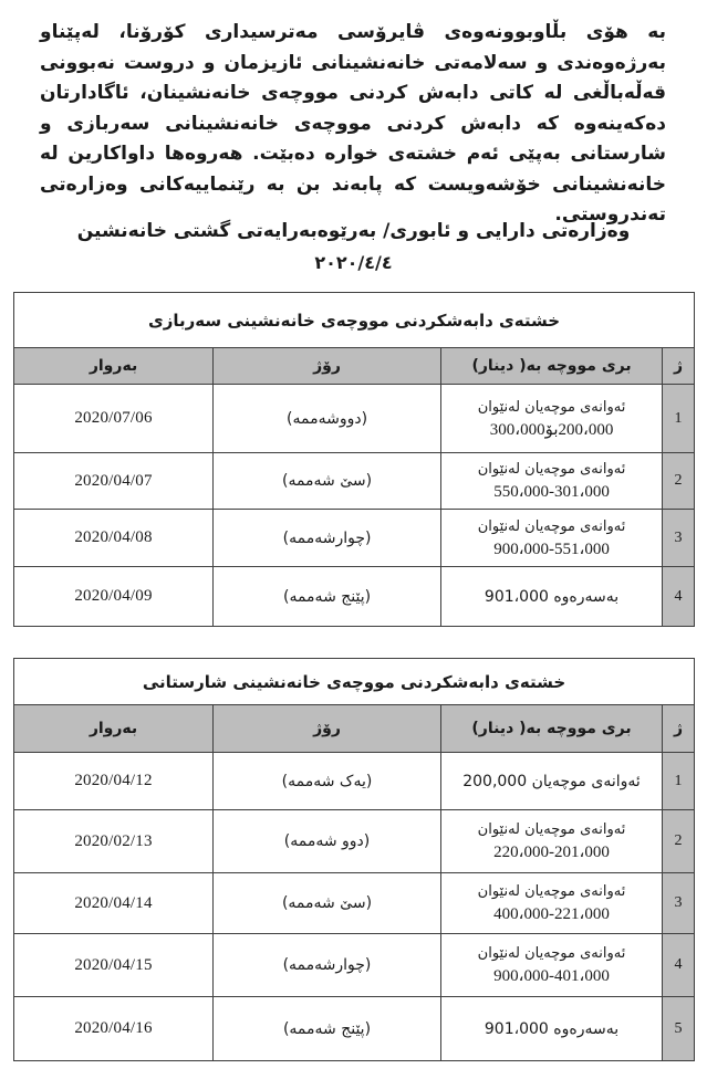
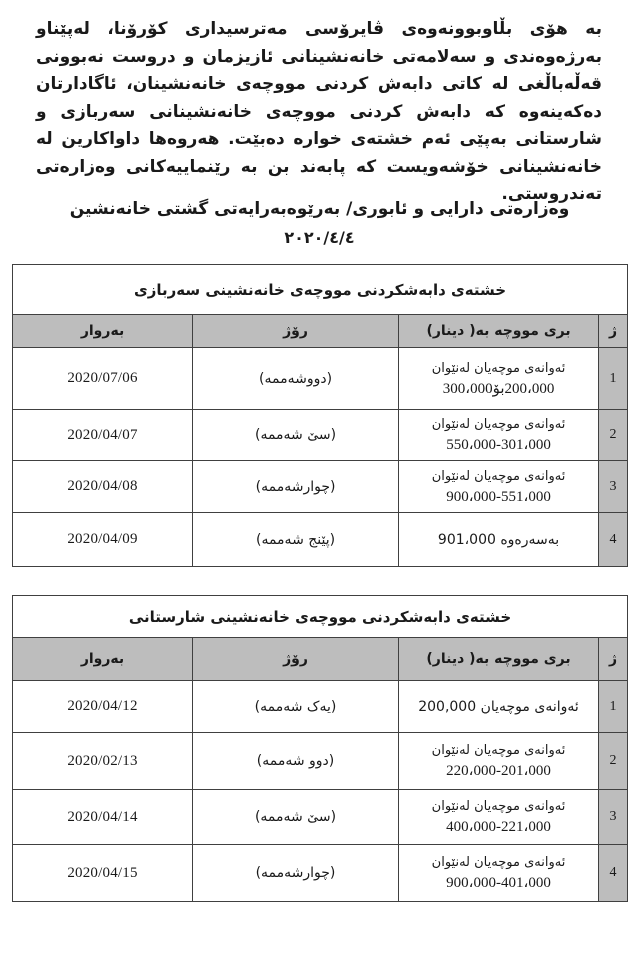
  بە هۆی بڵاوبوونەوەی ڤایرۆسی مەترسیداری کۆرۆنا، لەپێناو بەرژەوەندی و سەلامەتی خانەنشینانی ئازیزمان و دروست نەبوونی قەڵەباڵغی لە کاتی دابەش کردنی مووچەی خانەنشینان، ئاگادارتان دەکەینەوە کە دابەش کردنی مووچەی خانەنشینانی سەربازی و شارستانی بەپێی ئەم خشتەی خوارە دەبێت. هەروەها داواکارین لە خانەنشینانی خۆشەویست کە پابەند بن بە رێنماییەکانی وەزارەتی تەندروستی.
  وەزارەتی دارایی و ئابوری/ بەرێوەبەرایەتی گشتی خانەنشین
  ٢٠٢٠/٤/٤
  خشتەی دابەشکردنی مووچەی خانەنشینی سەربازی
  ژ	بری مووچە بە( دینار)	رۆژ	بەروار
  1	ئەوانەی موچەیان لەنێوان 200،000بۆ300،000	(دووشەممە)	2020/07/06
  2	ئەوانەی موچەیان لەنێوان 550،000-301،000	(سێ شەممە)	2020/04/07
  3	ئەوانەی موچەیان لەنێوان 900،000-551،000	(چوارشەممە)	2020/04/08
  4	بەسەرەوە 901،000	(پێنج شەممە)	2020/04/09
  خشتەی دابەشکردنی مووچەی خانەنشینی شارستانی
  ژ	بری مووچە بە( دینار)	رۆژ	بەروار
  1	ئەوانەی موچەیان 200,000	(یەک شەممە)	2020/04/12
  2	ئەوانەی موچەیان لەنێوان 220،000-201،000	(دوو شەممە)	2020/02/13
  3	ئەوانەی موچەیان لەنێوان 400،000-221،000	(سێ شەممە)	2020/04/14
  4	ئەوانەی موچەیان لەنێوان 900،000-401،000	(چوارشەممە)	2020/04/15
- 5	بەسەرەوە 901،000	(پێنج شەممە)	2020/04/16
